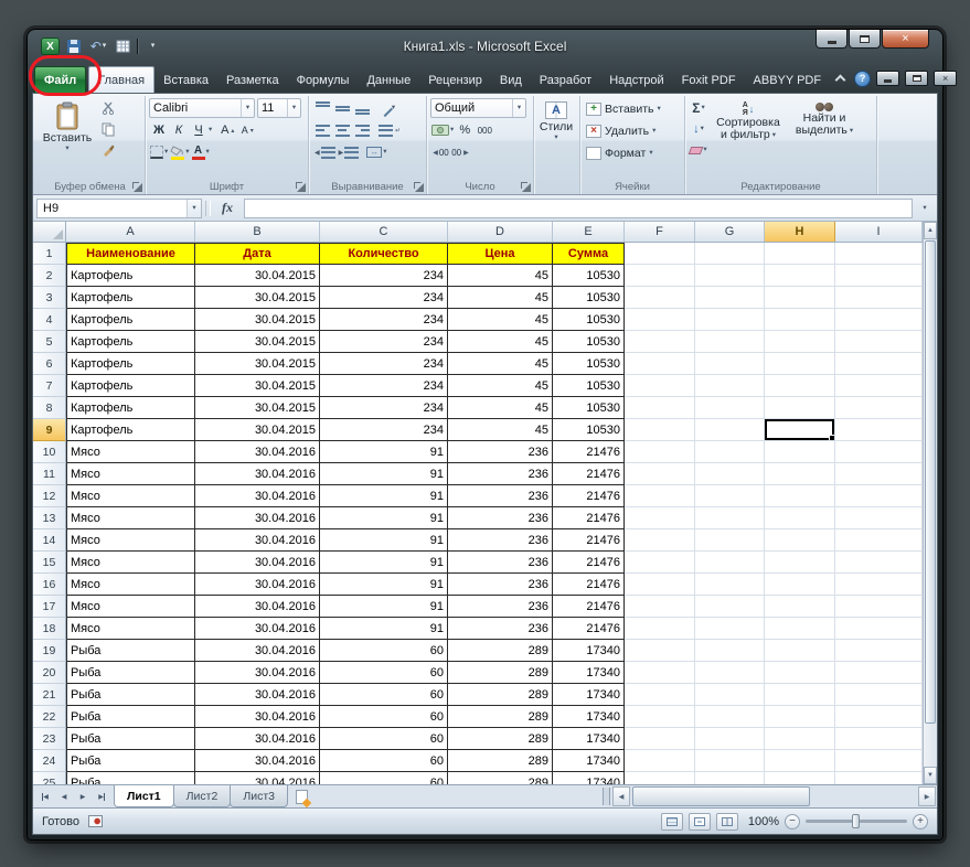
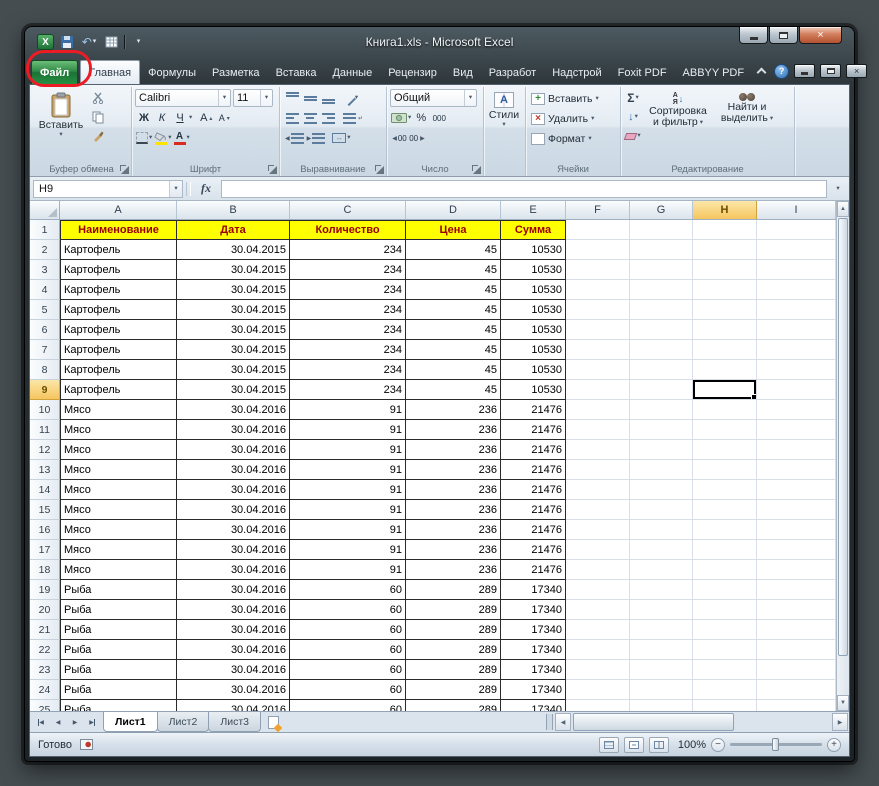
  X
  ↶
  Книга1.xls - Microsoft Excel
  ×
  Файл
  Главная
- Вставка
+ Формулы
  Разметка
- Формулы
+ Вставка
  Данные
  Рецензир
  Вид
  Разработ
  Надстрой
  Foxit PDF
  ABBYY PDF
  ?
  ×
  Вставить
  Буфер обмена
  Calibri
  11
  Ж
  К
  Ч
  А
  А
  А
  Шрифт
  Выравнивание
  Общий
  %
  000
  00
  00
  Число
  А
  Стили
  +
  Вставить
  ×
  Удалить
  Формат
  Ячейки
  Σ
  ↓
  ↓
  Сортировка
  и фильтр
  Найти и
  выделить
  Редактирование
  H9
  fx
  A
  B
  C
  D
  E
  F
  G
  H
  I
  1
  Наименование
  Дата
  Количество
  Цена
  Сумма
  2
  Картофель
  30.04.2015
  234
  45
  10530
  3
  Картофель
  30.04.2015
  234
  45
  10530
  4
  Картофель
  30.04.2015
  234
  45
  10530
  5
  Картофель
  30.04.2015
  234
  45
  10530
  6
  Картофель
  30.04.2015
  234
  45
  10530
  7
  Картофель
  30.04.2015
  234
  45
  10530
  8
  Картофель
  30.04.2015
  234
  45
  10530
  9
  Картофель
  30.04.2015
  234
  45
  10530
  10
  Мясо
  30.04.2016
  91
  236
  21476
  11
  Мясо
  30.04.2016
  91
  236
  21476
  12
  Мясо
  30.04.2016
  91
  236
  21476
  13
  Мясо
  30.04.2016
  91
  236
  21476
  14
  Мясо
  30.04.2016
  91
  236
  21476
  15
  Мясо
  30.04.2016
  91
  236
  21476
  16
  Мясо
  30.04.2016
  91
  236
  21476
  17
  Мясо
  30.04.2016
  91
  236
  21476
  18
  Мясо
  30.04.2016
  91
  236
  21476
  19
  Рыба
  30.04.2016
  60
  289
  17340
  20
  Рыба
  30.04.2016
  60
  289
  17340
  21
  Рыба
  30.04.2016
  60
  289
  17340
  22
  Рыба
  30.04.2016
  60
  289
  17340
  23
  Рыба
  30.04.2016
  60
  289
  17340
  24
  Рыба
  30.04.2016
  60
  289
  17340
  25
  Рыба
  30.04.2016
  60
  289
  17340
  Лист1
  Лист2
  Лист3
  Готово
  100%
  −
  +
